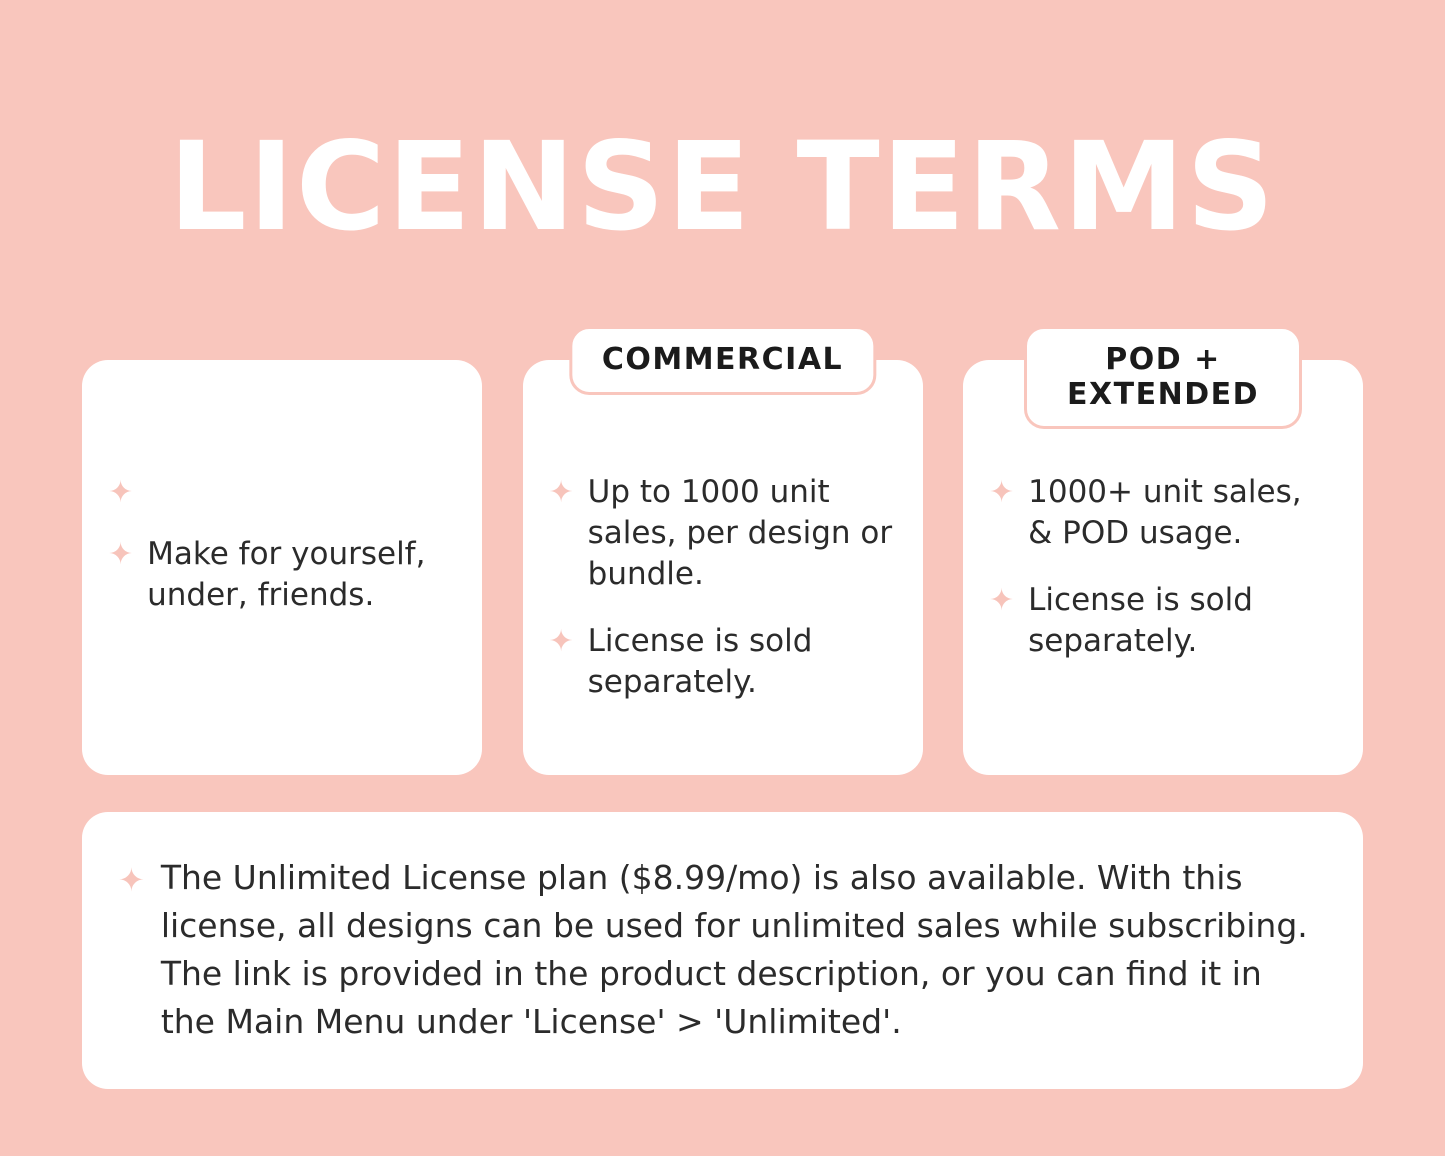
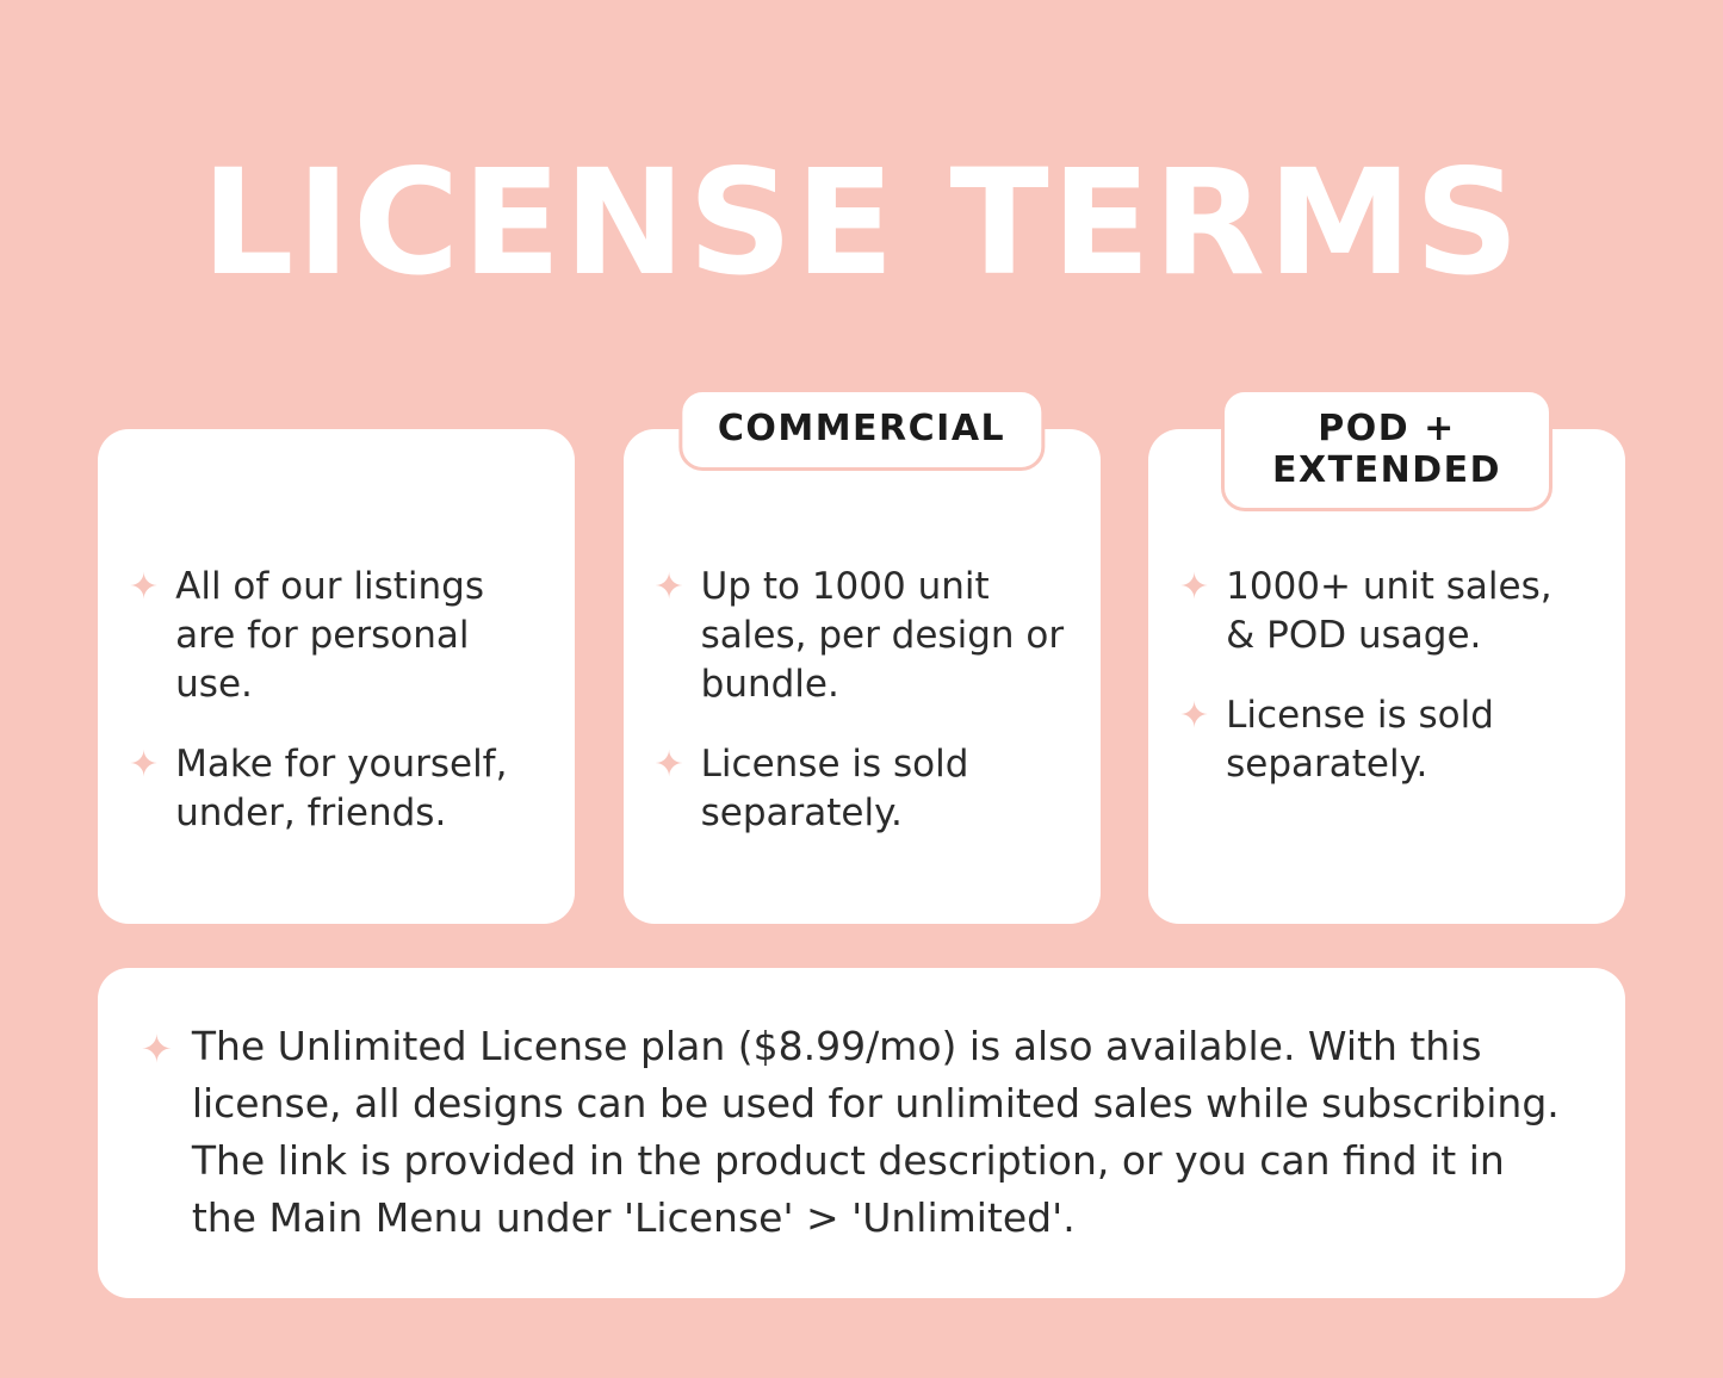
  LICENSE TERMS
  ✦
+ All of our listings are for personal use.
  ✦
  Make for yourself, under, friends.
  COMMERCIAL
  ✦
  Up to 1000 unit sales, per design or bundle.
  ✦
  License is sold separately.
  POD +
  EXTENDED
  ✦
  1000+ unit sales, & POD usage.
  ✦
  License is sold separately.
  ✦
  The Unlimited License plan ($8.99/mo) is also available. With this license, all designs can be used for unlimited sales while subscribing. The link is provided in the product description, or you can find it in the Main Menu under 'License' > 'Unlimited'.
